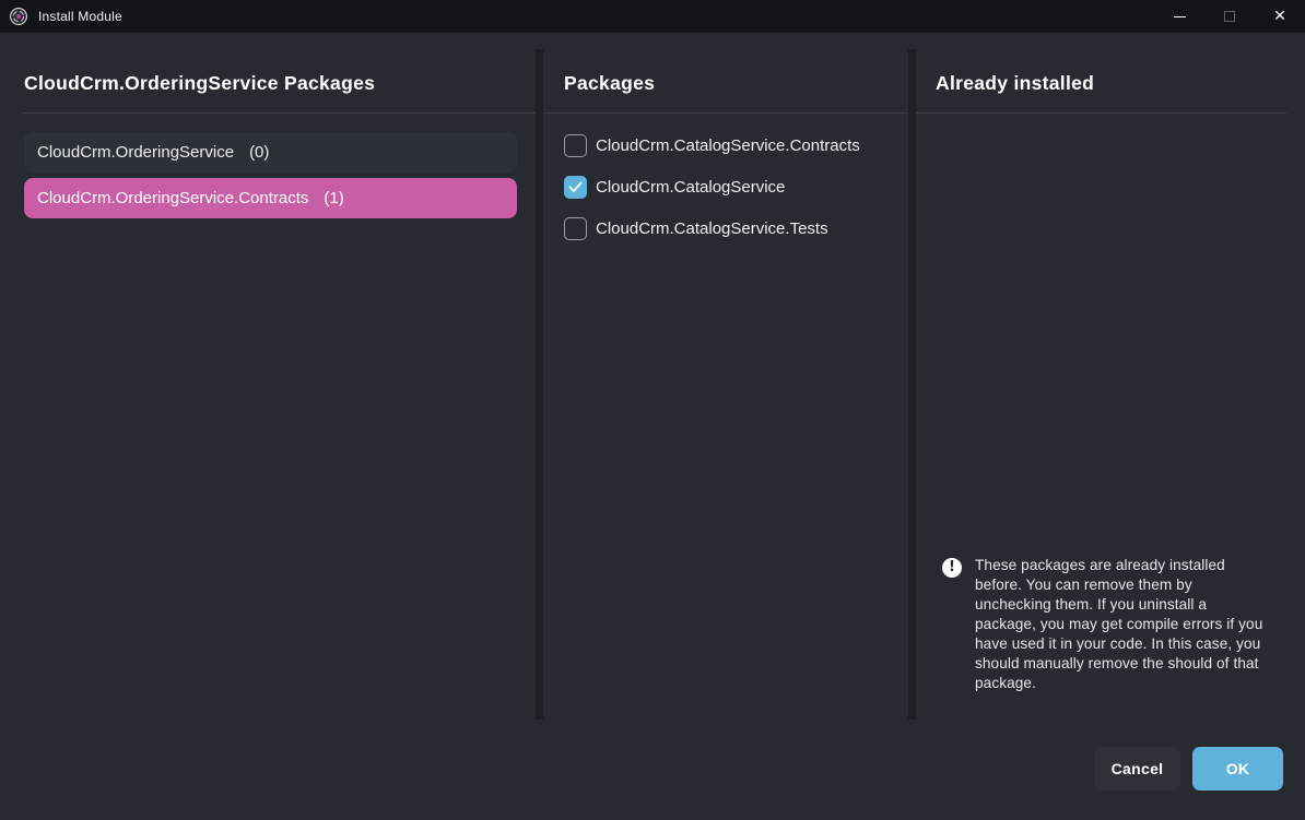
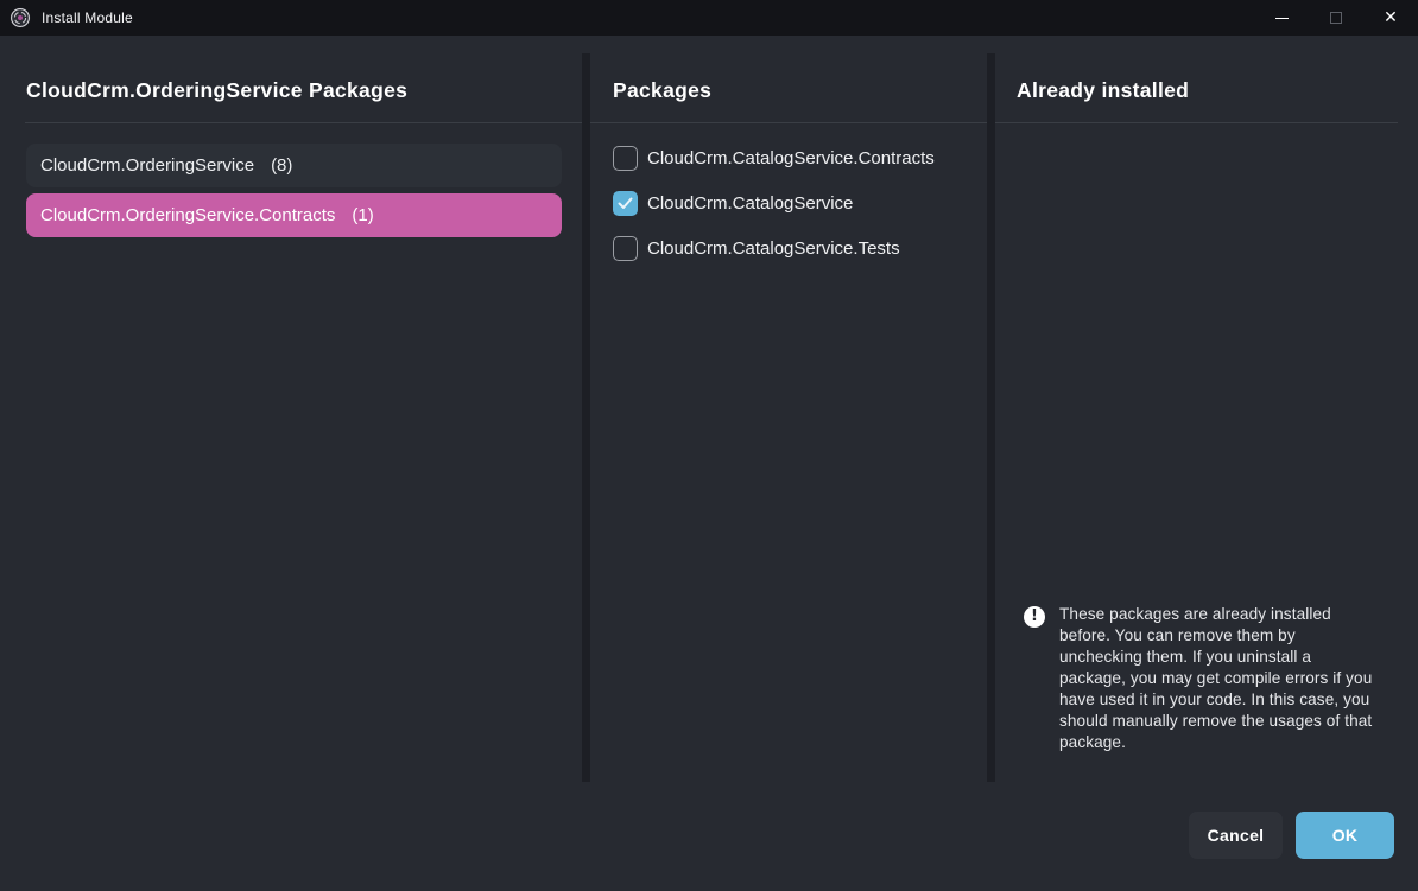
  Install Module
  ✕
  CloudCrm.OrderingService Packages
  Packages
  Already installed
  CloudCrm.OrderingService
- (0)
+ (8)
  CloudCrm.OrderingService.Contracts
  (1)
  CloudCrm.CatalogService.Contracts
  CloudCrm.CatalogService
  CloudCrm.CatalogService.Tests
  !
- These packages are already installed before. You can remove them by unchecking them. If you uninstall a package, you may get compile errors if you have used it in your code. In this case, you should manually remove the should of that package.
+ These packages are already installed before. You can remove them by unchecking them. If you uninstall a package, you may get compile errors if you have used it in your code. In this case, you should manually remove the usages of that package.
  Cancel
  OK
